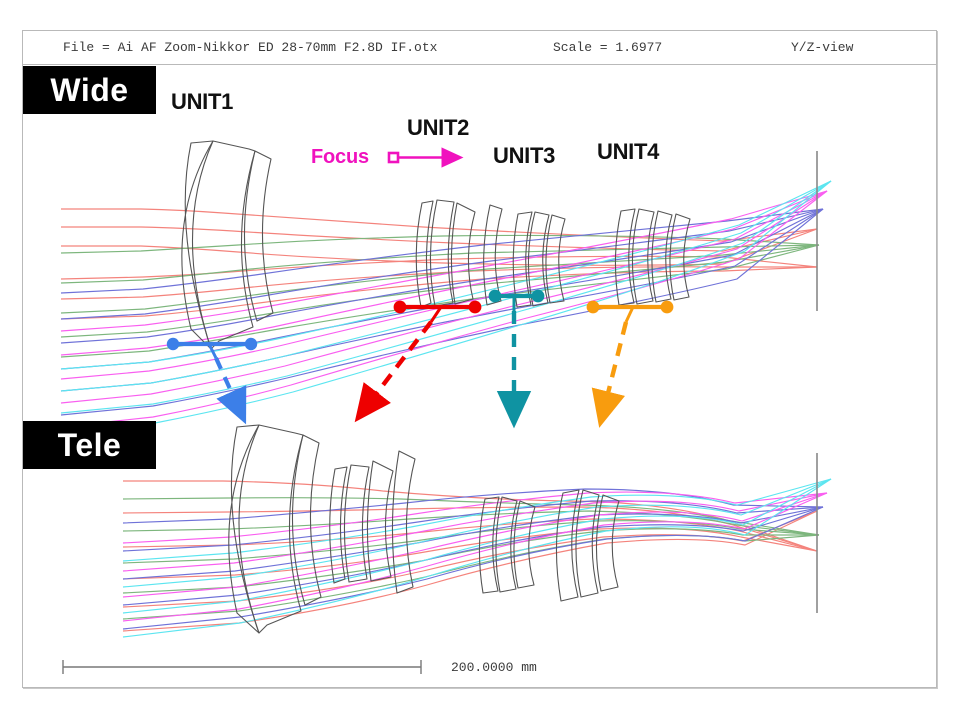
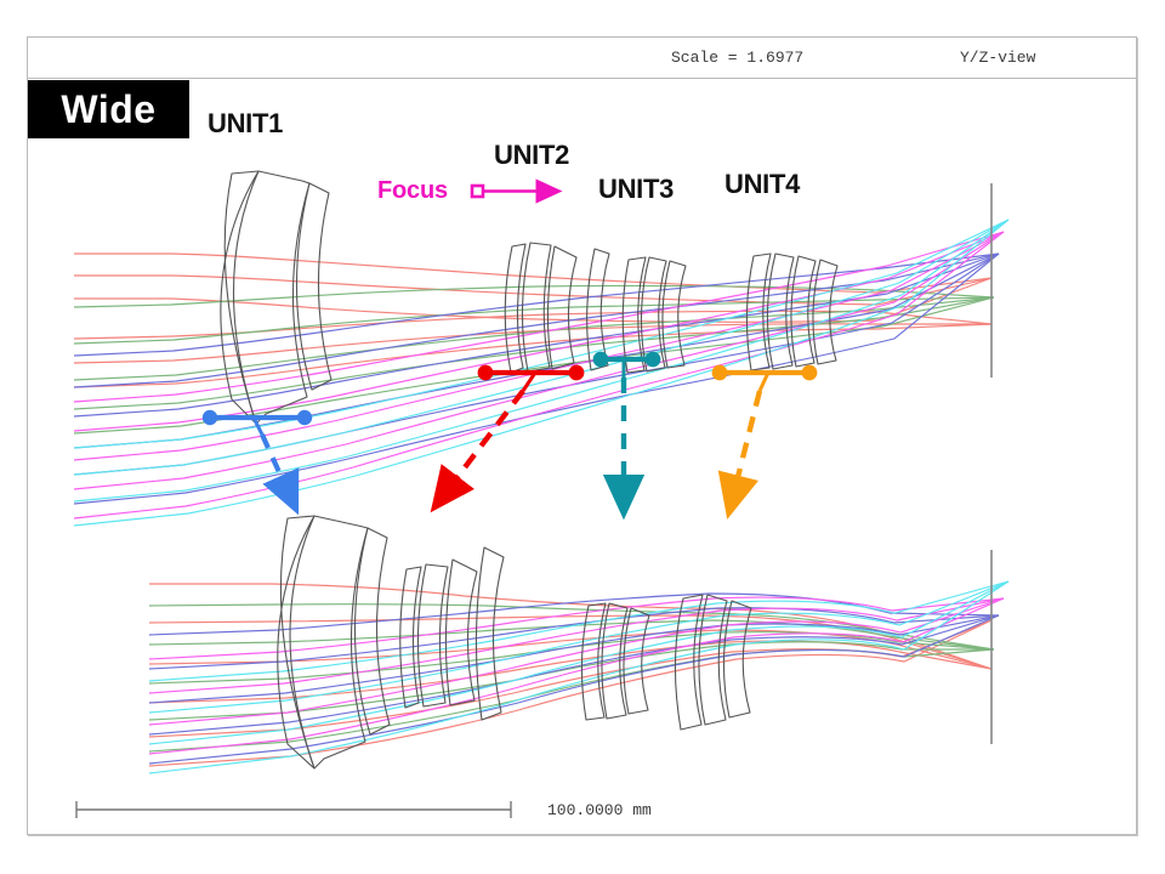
- File = Ai AF Zoom-Nikkor ED 28-70mm F2.8D IF.otx
  Scale = 1.6977
  Y/Z-view
  Wide
- Tele
  UNIT1
  UNIT2
  UNIT3
  UNIT4
  Focus
- 200.0000 mm
+ 100.0000 mm
